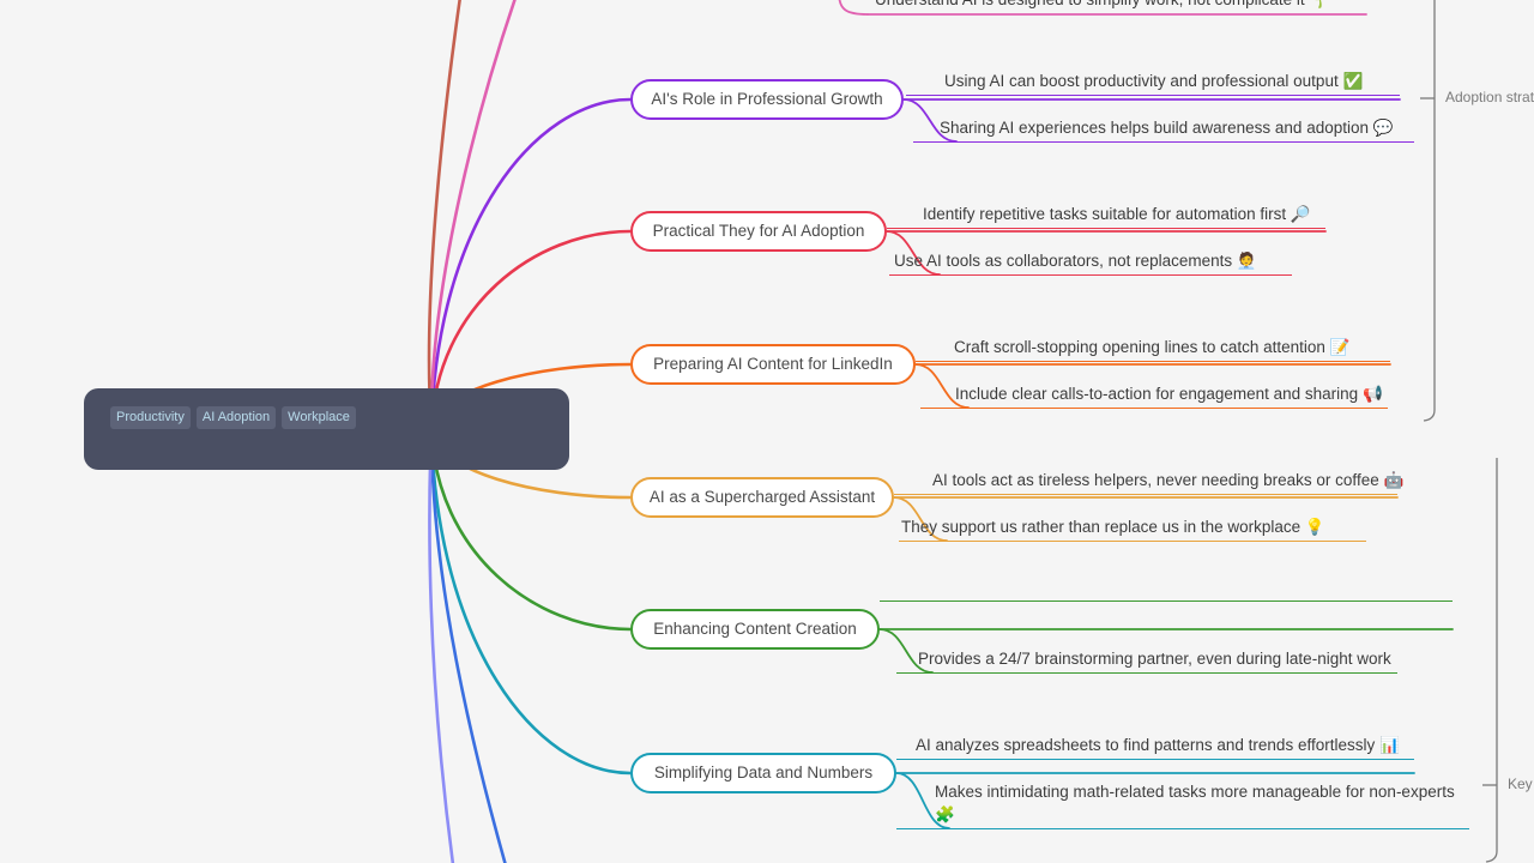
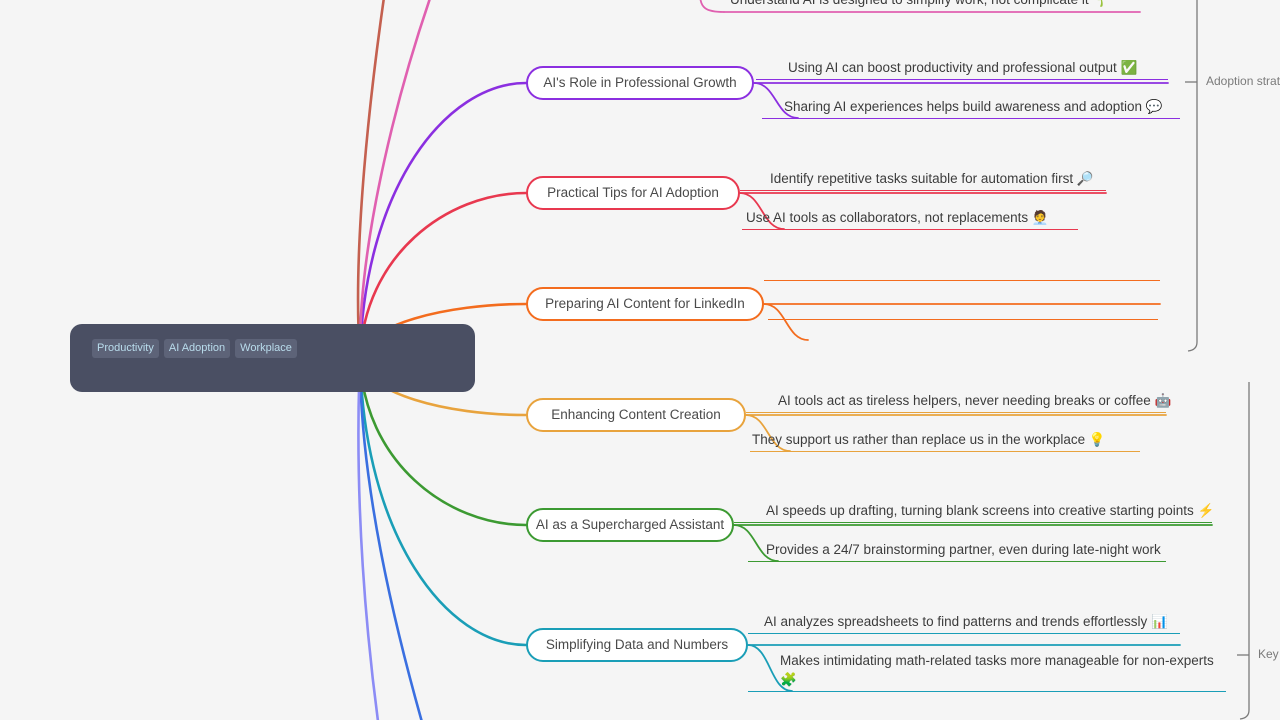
  Productivity
  AI Adoption
  Workplace
  AI's Role in Professional Growth
  Using AI can boost productivity and professional output ✅
  Sharing AI experiences helps build awareness and adoption 💬
- Practical They for AI Adoption
+ Practical Tips for AI Adoption
  Identify repetitive tasks suitable for automation first 🔎
  Use AI tools as collaborators, not replacements 🧑‍💼
  Preparing AI Content for LinkedIn
- Craft scroll-stopping opening lines to catch attention 📝
- Include clear calls-to-action for engagement and sharing 📢
- AI as a Supercharged Assistant
+ Enhancing Content Creation
  AI tools act as tireless helpers, never needing breaks or coffee 🤖
  They support us rather than replace us in the workplace 💡
- Enhancing Content Creation
+ AI as a Supercharged Assistant
+ AI speeds up drafting, turning blank screens into creative starting points ⚡
  Provides a 24/7 brainstorming partner, even during late-night work
  Simplifying Data and Numbers
  AI analyzes spreadsheets to find patterns and trends effortlessly 📊
  Makes intimidating math-related tasks more manageable for non-experts 🧩
  Adoption strat
  Key
